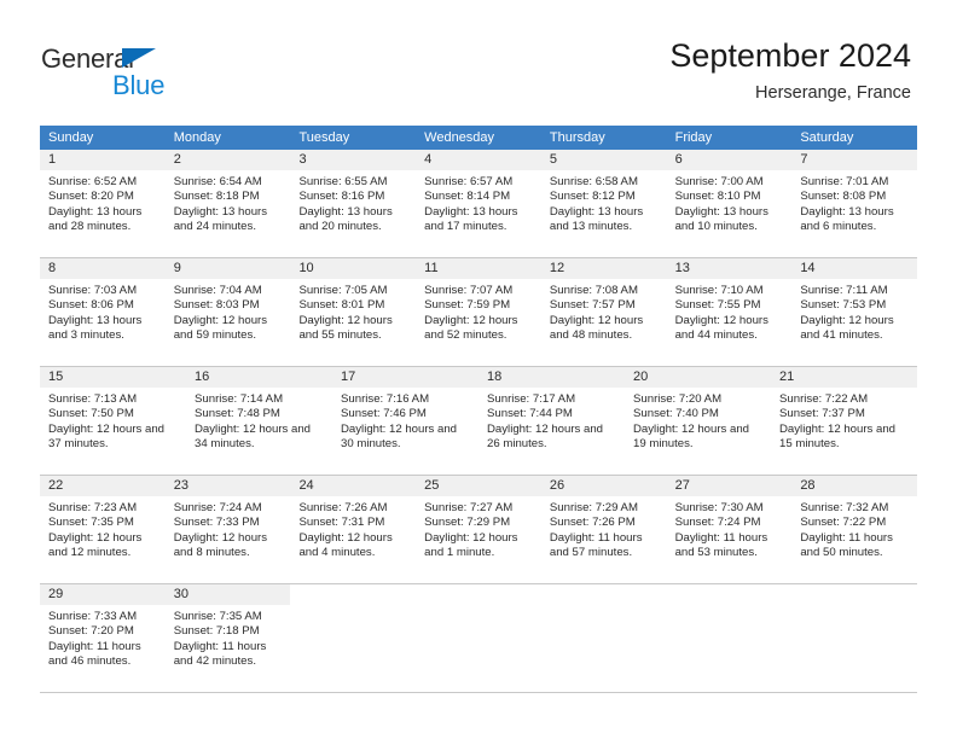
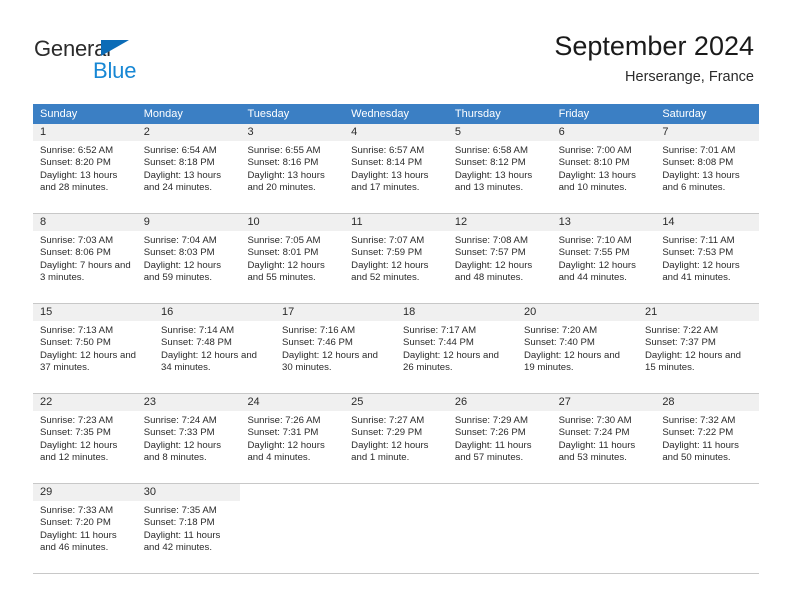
  General
  Blue
  September 2024
  Herserange, France
  Sunday
  Monday
  Tuesday
  Wednesday
  Thursday
  Friday
  Saturday
  1
  Sunrise: 6:52 AM
  Sunset: 8:20 PM
  Daylight: 13 hours and 28 minutes.
  2
  Sunrise: 6:54 AM
  Sunset: 8:18 PM
  Daylight: 13 hours and 24 minutes.
  3
  Sunrise: 6:55 AM
  Sunset: 8:16 PM
  Daylight: 13 hours and 20 minutes.
  4
  Sunrise: 6:57 AM
  Sunset: 8:14 PM
  Daylight: 13 hours and 17 minutes.
  5
  Sunrise: 6:58 AM
  Sunset: 8:12 PM
  Daylight: 13 hours and 13 minutes.
  6
  Sunrise: 7:00 AM
  Sunset: 8:10 PM
  Daylight: 13 hours and 10 minutes.
  7
  Sunrise: 7:01 AM
  Sunset: 8:08 PM
  Daylight: 13 hours and 6 minutes.
  8
  Sunrise: 7:03 AM
  Sunset: 8:06 PM
- Daylight: 13 hours and 3 minutes.
+ Daylight: 7 hours and 3 minutes.
  9
  Sunrise: 7:04 AM
  Sunset: 8:03 PM
  Daylight: 12 hours and 59 minutes.
  10
  Sunrise: 7:05 AM
  Sunset: 8:01 PM
  Daylight: 12 hours and 55 minutes.
  11
  Sunrise: 7:07 AM
  Sunset: 7:59 PM
  Daylight: 12 hours and 52 minutes.
  12
  Sunrise: 7:08 AM
  Sunset: 7:57 PM
  Daylight: 12 hours and 48 minutes.
  13
  Sunrise: 7:10 AM
  Sunset: 7:55 PM
  Daylight: 12 hours and 44 minutes.
  14
  Sunrise: 7:11 AM
  Sunset: 7:53 PM
  Daylight: 12 hours and 41 minutes.
  15
  Sunrise: 7:13 AM
  Sunset: 7:50 PM
  Daylight: 12 hours and 37 minutes.
  16
  Sunrise: 7:14 AM
  Sunset: 7:48 PM
  Daylight: 12 hours and 34 minutes.
  17
  Sunrise: 7:16 AM
  Sunset: 7:46 PM
  Daylight: 12 hours and 30 minutes.
  18
  Sunrise: 7:17 AM
  Sunset: 7:44 PM
  Daylight: 12 hours and 26 minutes.
  20
  Sunrise: 7:20 AM
  Sunset: 7:40 PM
  Daylight: 12 hours and 19 minutes.
  21
  Sunrise: 7:22 AM
  Sunset: 7:37 PM
  Daylight: 12 hours and 15 minutes.
  22
  Sunrise: 7:23 AM
  Sunset: 7:35 PM
  Daylight: 12 hours and 12 minutes.
  23
  Sunrise: 7:24 AM
  Sunset: 7:33 PM
  Daylight: 12 hours and 8 minutes.
  24
  Sunrise: 7:26 AM
  Sunset: 7:31 PM
  Daylight: 12 hours and 4 minutes.
  25
  Sunrise: 7:27 AM
  Sunset: 7:29 PM
  Daylight: 12 hours and 1 minute.
  26
  Sunrise: 7:29 AM
  Sunset: 7:26 PM
  Daylight: 11 hours and 57 minutes.
  27
  Sunrise: 7:30 AM
  Sunset: 7:24 PM
  Daylight: 11 hours and 53 minutes.
  28
  Sunrise: 7:32 AM
  Sunset: 7:22 PM
  Daylight: 11 hours and 50 minutes.
  29
  Sunrise: 7:33 AM
  Sunset: 7:20 PM
  Daylight: 11 hours and 46 minutes.
  30
  Sunrise: 7:35 AM
  Sunset: 7:18 PM
  Daylight: 11 hours and 42 minutes.
